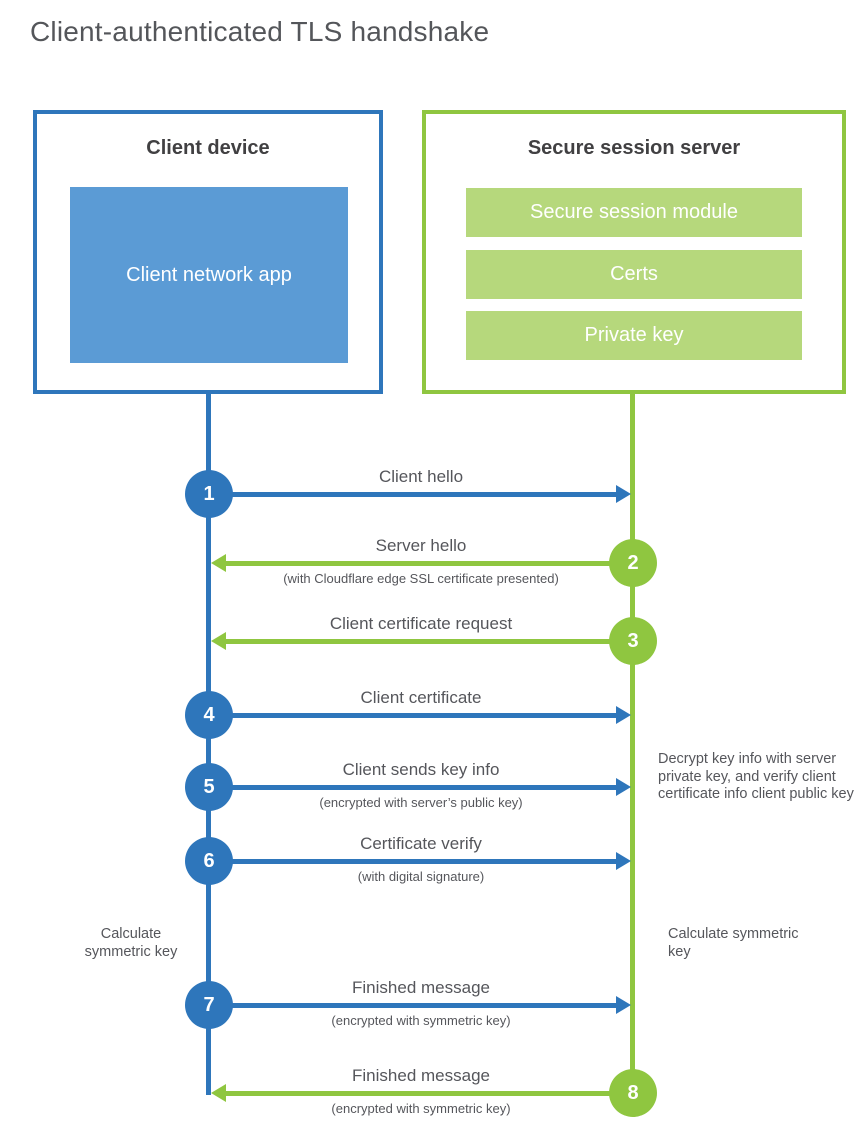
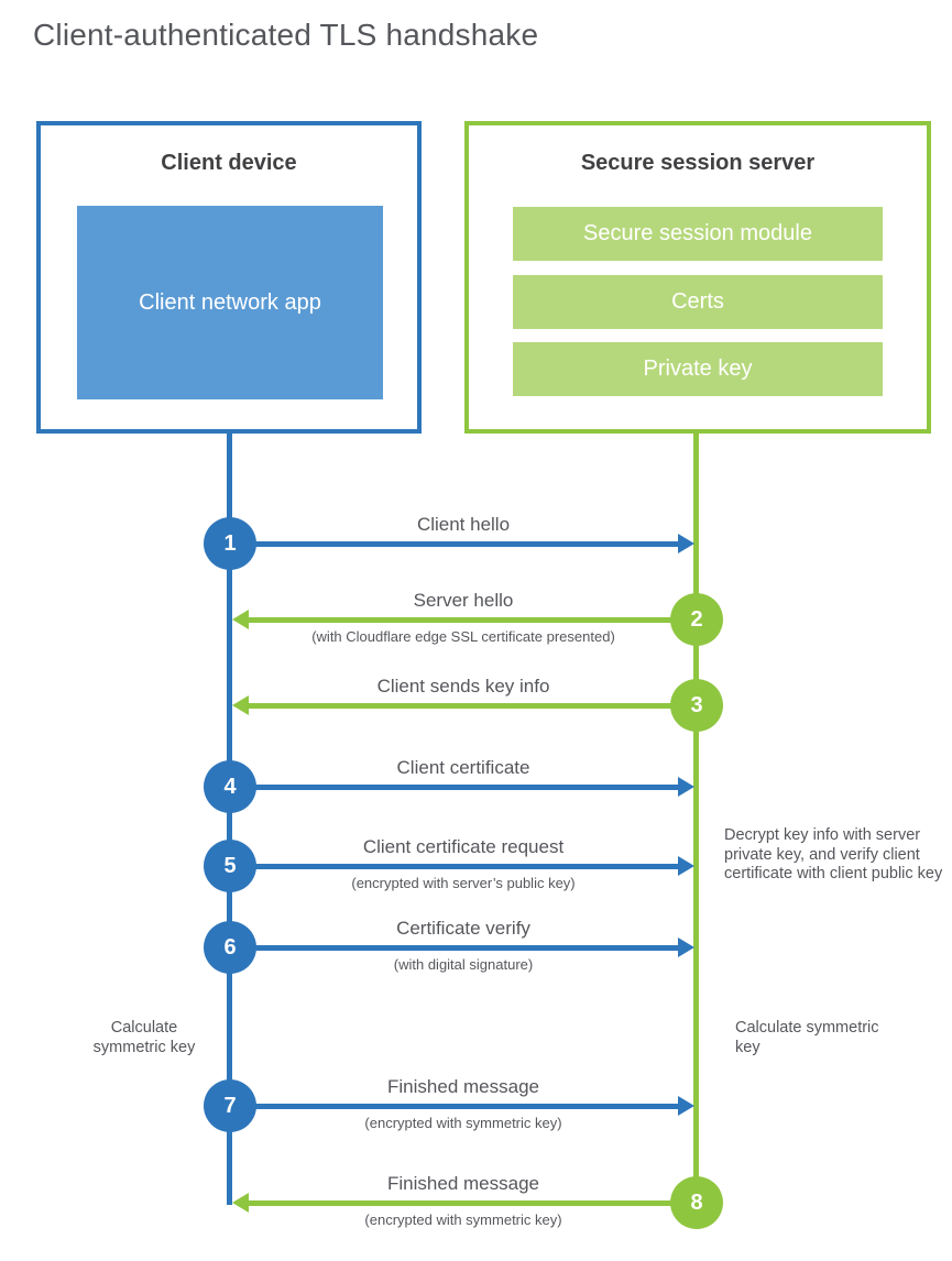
  Client-authenticated TLS handshake
  Client device
  Client network app
  Secure session server
  Secure session module
  Certs
  Private key
  1
  Client hello
  2
  Server hello
  (with Cloudflare edge SSL certificate presented)
  3
- Client certificate request
+ Client sends key info
  4
  Client certificate
  5
- Client sends key info
+ Client certificate request
  (encrypted with server’s public key)
  6
  Certificate verify
  (with digital signature)
  7
  Finished message
  (encrypted with symmetric key)
  8
  Finished message
  (encrypted with symmetric key)
- Decrypt key info with server private key, and verify client certificate info client public key
+ Decrypt key info with server private key, and verify client certificate with client public key
  Calculate symmetric key
  Calculate symmetric key
